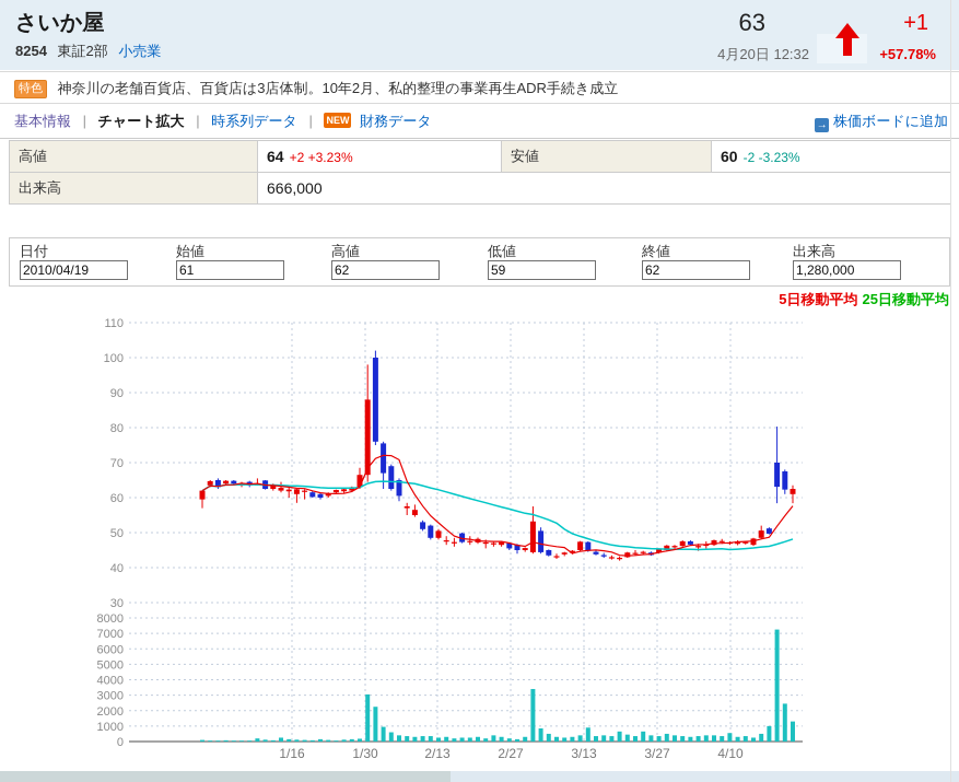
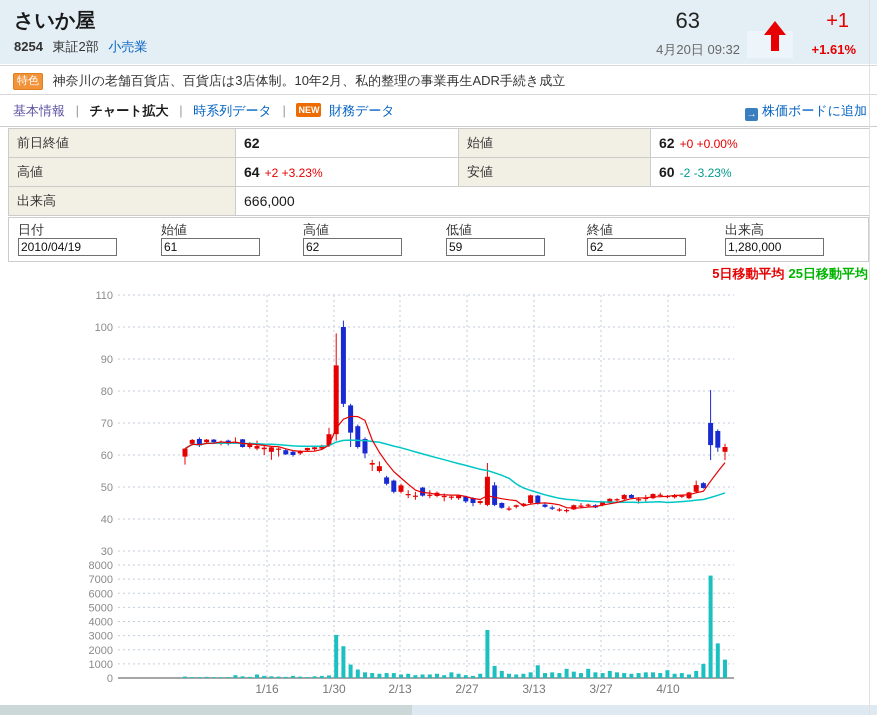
  さいか屋
  8254 東証2部 小売業
  63
  +1
- 4月20日 12:32
+ 4月20日 09:32
- +57.78%
+ +1.61%
  特色 神奈川の老舗百貨店、百貨店は3店体制。10年2月、私的整理の事業再生ADR手続き成立
  基本情報 | チャート拡大 | 時系列データ | NEW 財務データ
  → 株価ボードに追加
+ 前日終値	62	始値	62 +0 +0.00%
  高値	64 +2 +3.23%	安値	60 -2 -3.23%
  出来高	666,000
  日付
  2010/04/19
  始値
  61
  高値
  62
  低値
  59
  終値
  62
  出来高
  1,280,000
  5日移動平均 25日移動平均
  110
  100
  90
  80
  70
  60
  50
  40
  30
  8000
  7000
  6000
  5000
  4000
  3000
  2000
  1000
  0
  1/16
  1/30
  2/13
  2/27
  3/13
  3/27
  4/10
